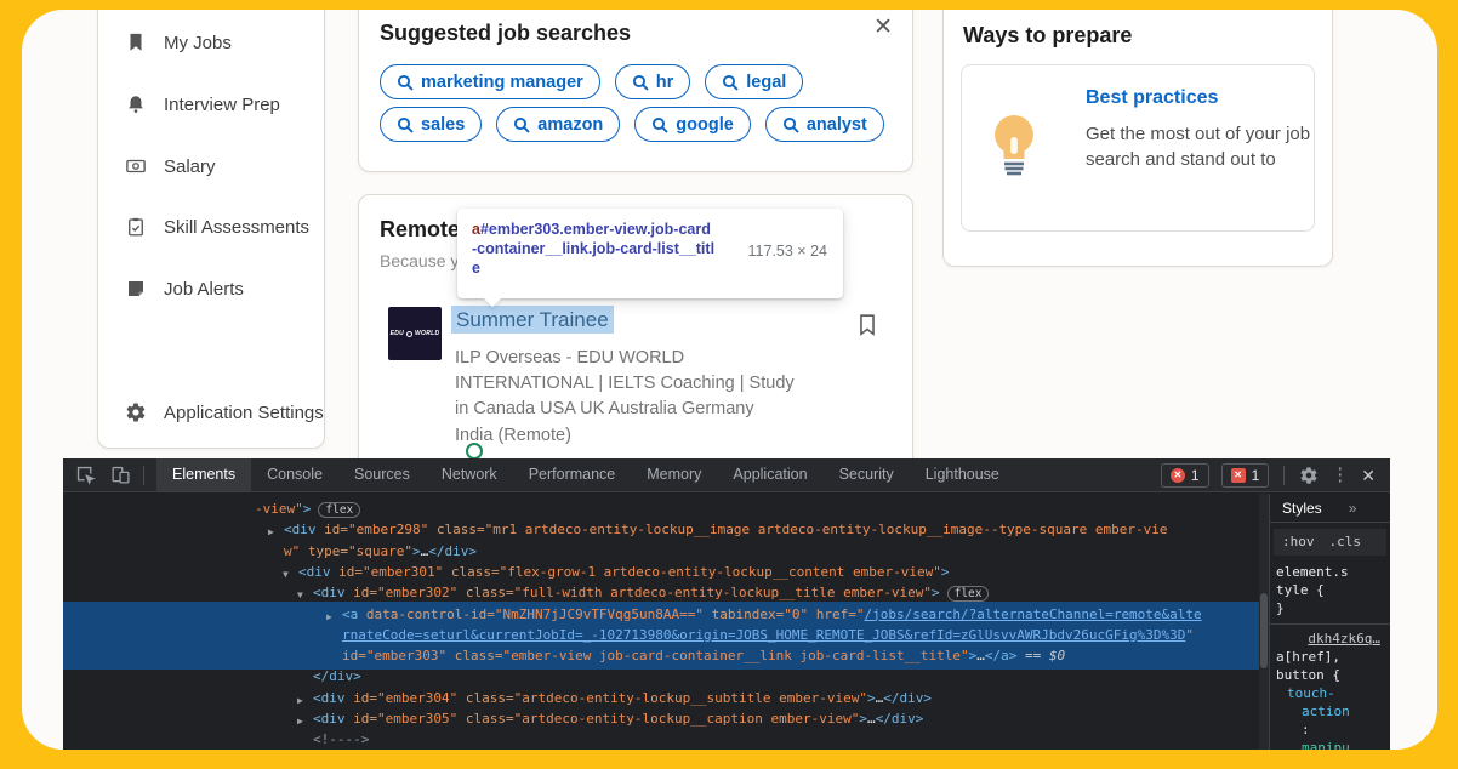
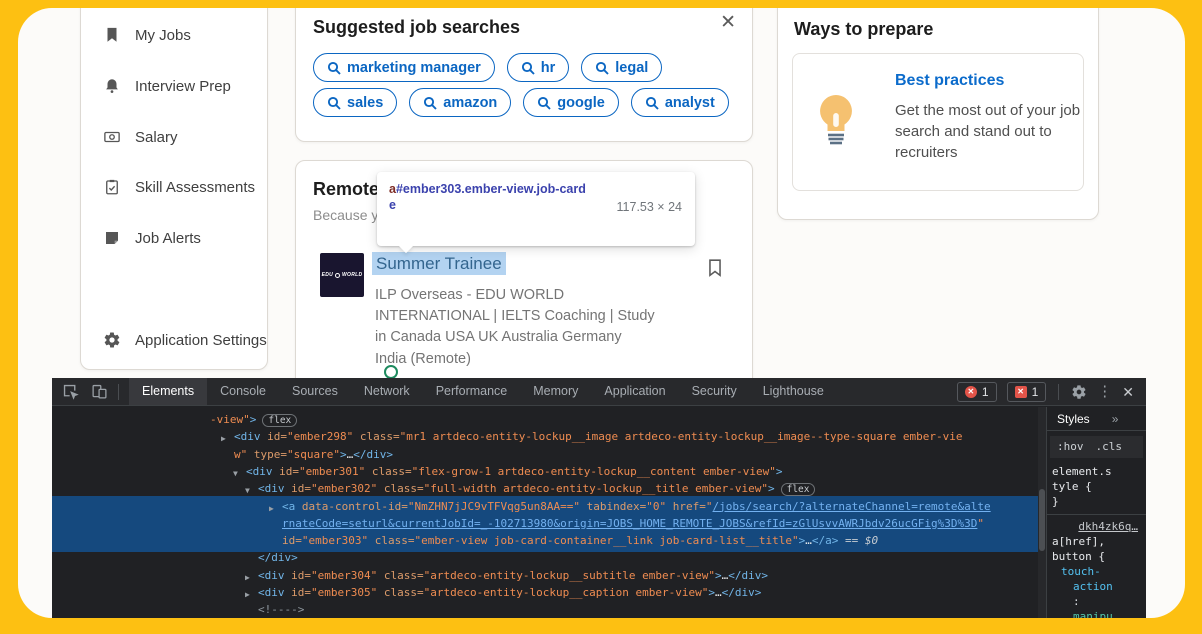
  My Jobs
  Interview Prep
  Salary
  Skill Assessments
  Job Alerts
  Application Settings
  Suggested job searches
  ✕
  marketing manager
  hr
  legal
  sales
  amazon
  google
  analyst
  Remote
  Because y
  Summer Trainee
  ILP Overseas - EDU WORLD
  INTERNATIONAL | IELTS Coaching | Study
  in Canada USA UK Australia Germany
  India (Remote)
  Ways to prepare
  Best practices
  Get the most out of your job
  search and stand out to
+ recruiters
  a#ember303.ember-view.job-card
- -container__link.job-card-list__titl
  e
  117.53 × 24
  Elements
  Console
  Sources
  Network
  Performance
  Memory
  Application
  Security
  Lighthouse
  ✕
  1
  ✕
  1
  ⋮
  ✕
  -view"> flex
  ▶
  <div id="ember298" class="mr1 artdeco-entity-lockup__image artdeco-entity-lockup__image--type-square ember-vie
  w" type="square">…</div>
  ▼
  <div id="ember301" class="flex-grow-1 artdeco-entity-lockup__content ember-view">
  ▼
  <div id="ember302" class="full-width artdeco-entity-lockup__title ember-view"> flex
  ▶
  <a data-control-id="NmZHN7jJC9vTFVqg5un8AA==" tabindex="0" href="/jobs/search/?alternateChannel=remote&alte
  rnateCode=seturl&currentJobId=_-102713980&origin=JOBS_HOME_REMOTE_JOBS&refId=zGlUsvvAWRJbdv26ucGFig%3D%3D"
  id="ember303" class="ember-view job-card-container__link job-card-list__title">…</a> == $0
  </div>
  ▶
  <div id="ember304" class="artdeco-entity-lockup__subtitle ember-view">…</div>
  ▶
  <div id="ember305" class="artdeco-entity-lockup__caption ember-view">…</div>
  <!---->
  Styles
  »
  :hov
  .cls
  element.s
  tyle {
  }
  dkh4zk6q…
  a[href],
  button {
  touch-
  action
  :
  manipu
